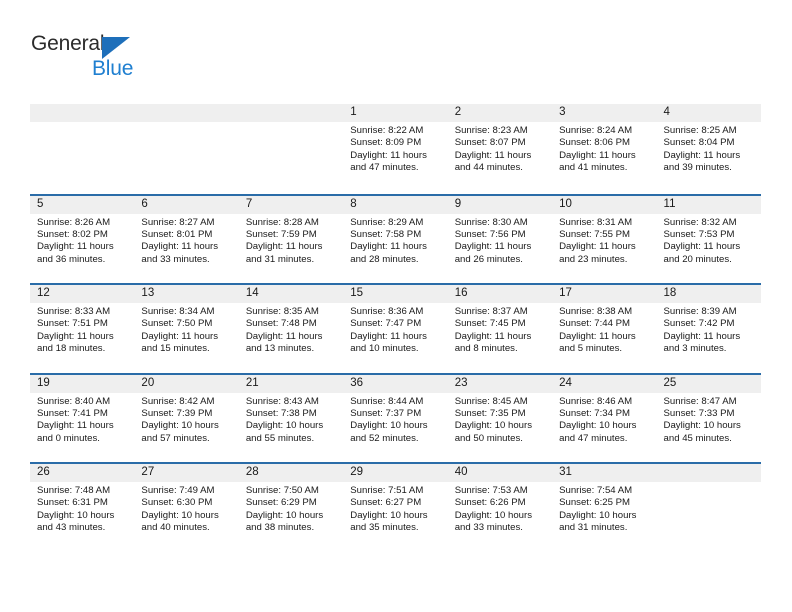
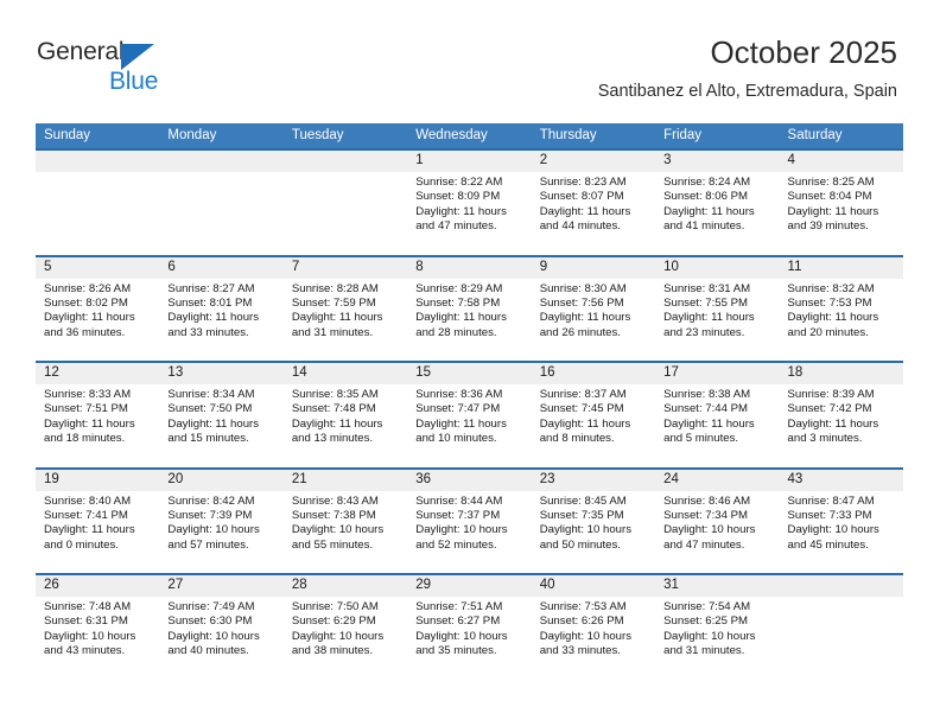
  General
  Blue
+ October 2025
+ Santibanez el Alto, Extremadura, Spain
+ Sunday
+ Monday
+ Tuesday
+ Wednesday
+ Thursday
+ Friday
+ Saturday
  1
  Sunrise: 8:22 AM
  Sunset: 8:09 PM
  Daylight: 11 hours
  and 47 minutes.
  2
  Sunrise: 8:23 AM
  Sunset: 8:07 PM
  Daylight: 11 hours
  and 44 minutes.
  3
  Sunrise: 8:24 AM
  Sunset: 8:06 PM
  Daylight: 11 hours
  and 41 minutes.
  4
  Sunrise: 8:25 AM
  Sunset: 8:04 PM
  Daylight: 11 hours
  and 39 minutes.
  5
  Sunrise: 8:26 AM
  Sunset: 8:02 PM
  Daylight: 11 hours
  and 36 minutes.
  6
  Sunrise: 8:27 AM
  Sunset: 8:01 PM
  Daylight: 11 hours
  and 33 minutes.
  7
  Sunrise: 8:28 AM
  Sunset: 7:59 PM
  Daylight: 11 hours
  and 31 minutes.
  8
  Sunrise: 8:29 AM
  Sunset: 7:58 PM
  Daylight: 11 hours
  and 28 minutes.
  9
  Sunrise: 8:30 AM
  Sunset: 7:56 PM
  Daylight: 11 hours
  and 26 minutes.
  10
  Sunrise: 8:31 AM
  Sunset: 7:55 PM
  Daylight: 11 hours
  and 23 minutes.
  11
  Sunrise: 8:32 AM
  Sunset: 7:53 PM
  Daylight: 11 hours
  and 20 minutes.
  12
  Sunrise: 8:33 AM
  Sunset: 7:51 PM
  Daylight: 11 hours
  and 18 minutes.
  13
  Sunrise: 8:34 AM
  Sunset: 7:50 PM
  Daylight: 11 hours
  and 15 minutes.
  14
  Sunrise: 8:35 AM
  Sunset: 7:48 PM
  Daylight: 11 hours
  and 13 minutes.
  15
  Sunrise: 8:36 AM
  Sunset: 7:47 PM
  Daylight: 11 hours
  and 10 minutes.
  16
  Sunrise: 8:37 AM
  Sunset: 7:45 PM
  Daylight: 11 hours
  and 8 minutes.
  17
  Sunrise: 8:38 AM
  Sunset: 7:44 PM
  Daylight: 11 hours
  and 5 minutes.
  18
  Sunrise: 8:39 AM
  Sunset: 7:42 PM
  Daylight: 11 hours
  and 3 minutes.
  19
  Sunrise: 8:40 AM
  Sunset: 7:41 PM
  Daylight: 11 hours
  and 0 minutes.
  20
  Sunrise: 8:42 AM
  Sunset: 7:39 PM
  Daylight: 10 hours
  and 57 minutes.
  21
  Sunrise: 8:43 AM
  Sunset: 7:38 PM
  Daylight: 10 hours
  and 55 minutes.
  36
  Sunrise: 8:44 AM
  Sunset: 7:37 PM
  Daylight: 10 hours
  and 52 minutes.
  23
  Sunrise: 8:45 AM
  Sunset: 7:35 PM
  Daylight: 10 hours
  and 50 minutes.
  24
  Sunrise: 8:46 AM
  Sunset: 7:34 PM
  Daylight: 10 hours
  and 47 minutes.
- 25
+ 43
  Sunrise: 8:47 AM
  Sunset: 7:33 PM
  Daylight: 10 hours
  and 45 minutes.
  26
  Sunrise: 7:48 AM
  Sunset: 6:31 PM
  Daylight: 10 hours
  and 43 minutes.
  27
  Sunrise: 7:49 AM
  Sunset: 6:30 PM
  Daylight: 10 hours
  and 40 minutes.
  28
  Sunrise: 7:50 AM
  Sunset: 6:29 PM
  Daylight: 10 hours
  and 38 minutes.
  29
  Sunrise: 7:51 AM
  Sunset: 6:27 PM
  Daylight: 10 hours
  and 35 minutes.
  40
  Sunrise: 7:53 AM
  Sunset: 6:26 PM
  Daylight: 10 hours
  and 33 minutes.
  31
  Sunrise: 7:54 AM
  Sunset: 6:25 PM
  Daylight: 10 hours
  and 31 minutes.
